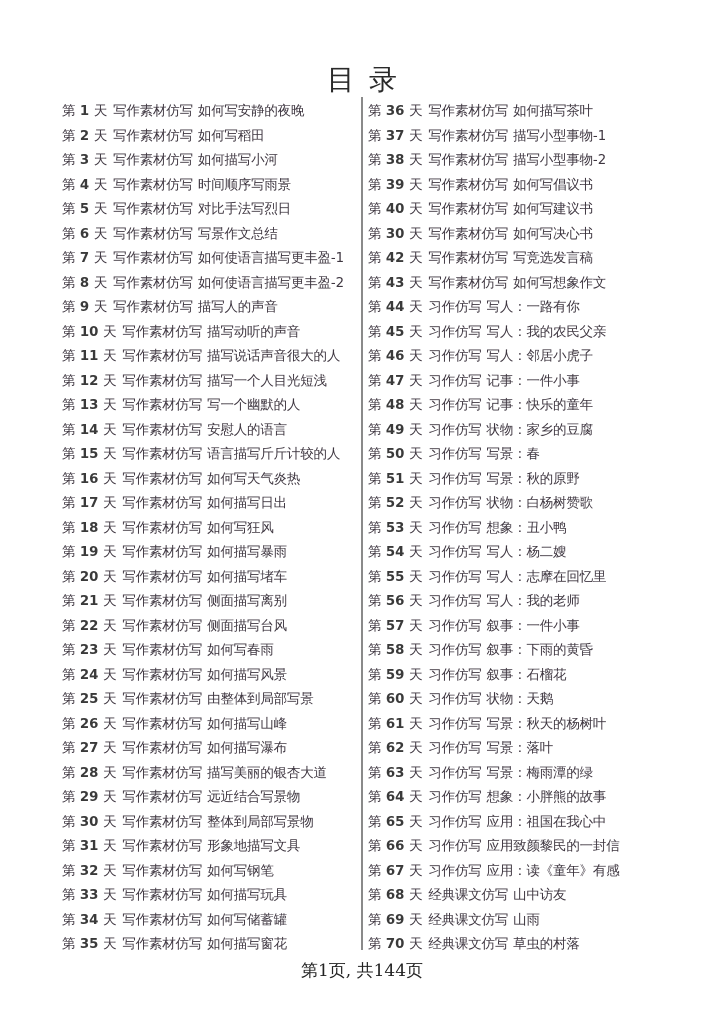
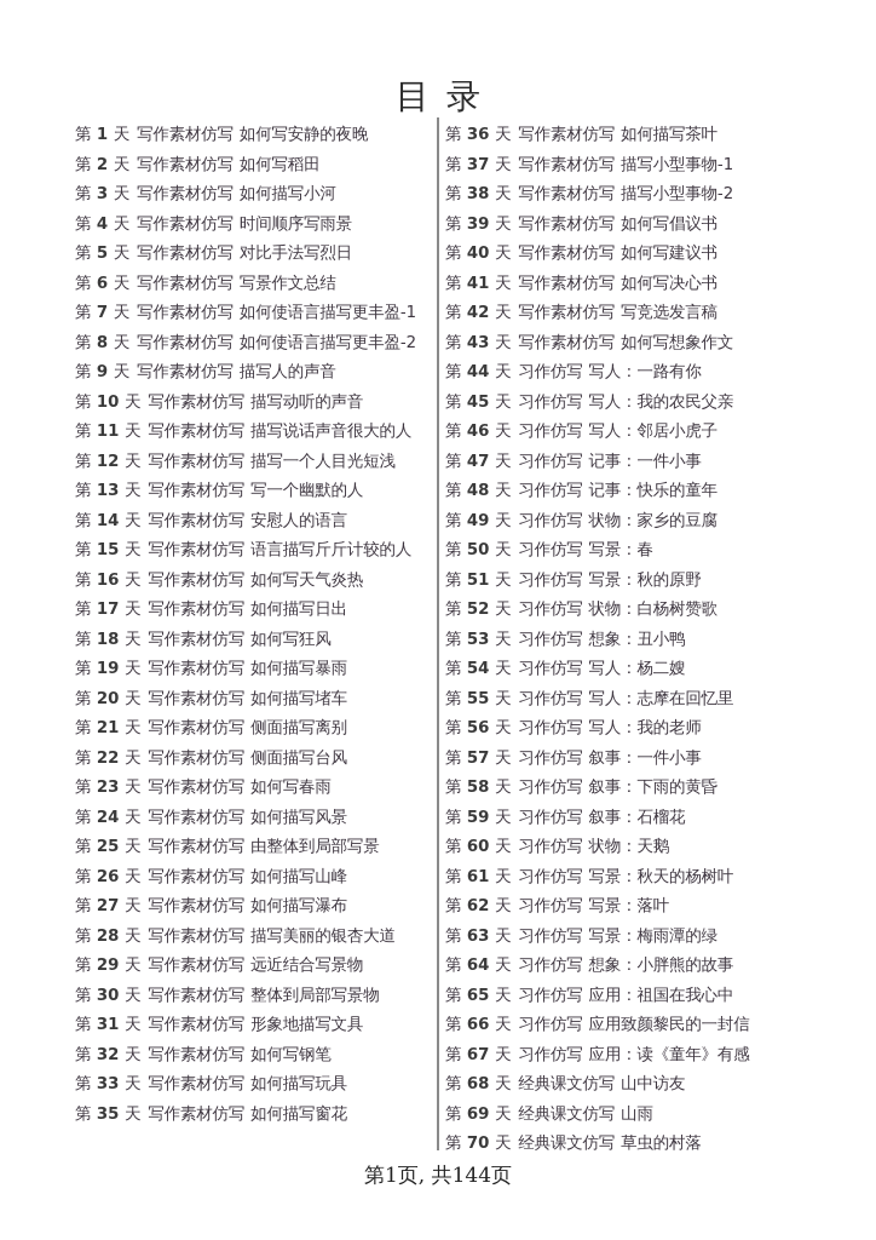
  目录
  第 1 天 写作素材仿写 如何写安静的夜晚
  第 2 天 写作素材仿写 如何写稻田
  第 3 天 写作素材仿写 如何描写小河
  第 4 天 写作素材仿写 时间顺序写雨景
  第 5 天 写作素材仿写 对比手法写烈日
  第 6 天 写作素材仿写 写景作文总结
  第 7 天 写作素材仿写 如何使语言描写更丰盈-1
  第 8 天 写作素材仿写 如何使语言描写更丰盈-2
  第 9 天 写作素材仿写 描写人的声音
  第 10 天 写作素材仿写 描写动听的声音
  第 11 天 写作素材仿写 描写说话声音很大的人
  第 12 天 写作素材仿写 描写一个人目光短浅
  第 13 天 写作素材仿写 写一个幽默的人
  第 14 天 写作素材仿写 安慰人的语言
  第 15 天 写作素材仿写 语言描写斤斤计较的人
  第 16 天 写作素材仿写 如何写天气炎热
  第 17 天 写作素材仿写 如何描写日出
  第 18 天 写作素材仿写 如何写狂风
  第 19 天 写作素材仿写 如何描写暴雨
  第 20 天 写作素材仿写 如何描写堵车
  第 21 天 写作素材仿写 侧面描写离别
  第 22 天 写作素材仿写 侧面描写台风
  第 23 天 写作素材仿写 如何写春雨
  第 24 天 写作素材仿写 如何描写风景
  第 25 天 写作素材仿写 由整体到局部写景
  第 26 天 写作素材仿写 如何描写山峰
  第 27 天 写作素材仿写 如何描写瀑布
  第 28 天 写作素材仿写 描写美丽的银杏大道
  第 29 天 写作素材仿写 远近结合写景物
  第 30 天 写作素材仿写 整体到局部写景物
  第 31 天 写作素材仿写 形象地描写文具
  第 32 天 写作素材仿写 如何写钢笔
  第 33 天 写作素材仿写 如何描写玩具
- 第 34 天 写作素材仿写 如何写储蓄罐
  第 35 天 写作素材仿写 如何描写窗花
  第 36 天 写作素材仿写 如何描写茶叶
  第 37 天 写作素材仿写 描写小型事物-1
  第 38 天 写作素材仿写 描写小型事物-2
  第 39 天 写作素材仿写 如何写倡议书
  第 40 天 写作素材仿写 如何写建议书
- 第 30 天 写作素材仿写 如何写决心书
+ 第 41 天 写作素材仿写 如何写决心书
  第 42 天 写作素材仿写 写竞选发言稿
  第 43 天 写作素材仿写 如何写想象作文
  第 44 天 习作仿写 写人：一路有你
  第 45 天 习作仿写 写人：我的农民父亲
  第 46 天 习作仿写 写人：邻居小虎子
  第 47 天 习作仿写 记事：一件小事
  第 48 天 习作仿写 记事：快乐的童年
  第 49 天 习作仿写 状物：家乡的豆腐
  第 50 天 习作仿写 写景：春
  第 51 天 习作仿写 写景：秋的原野
  第 52 天 习作仿写 状物：白杨树赞歌
  第 53 天 习作仿写 想象：丑小鸭
  第 54 天 习作仿写 写人：杨二嫂
  第 55 天 习作仿写 写人：志摩在回忆里
  第 56 天 习作仿写 写人：我的老师
  第 57 天 习作仿写 叙事：一件小事
  第 58 天 习作仿写 叙事：下雨的黄昏
  第 59 天 习作仿写 叙事：石榴花
  第 60 天 习作仿写 状物：天鹅
  第 61 天 习作仿写 写景：秋天的杨树叶
  第 62 天 习作仿写 写景：落叶
  第 63 天 习作仿写 写景：梅雨潭的绿
  第 64 天 习作仿写 想象：小胖熊的故事
  第 65 天 习作仿写 应用：祖国在我心中
  第 66 天 习作仿写 应用致颜黎民的一封信
  第 67 天 习作仿写 应用：读《童年》有感
  第 68 天 经典课文仿写 山中访友
  第 69 天 经典课文仿写 山雨
  第 70 天 经典课文仿写 草虫的村落
  第1页, 共144页
